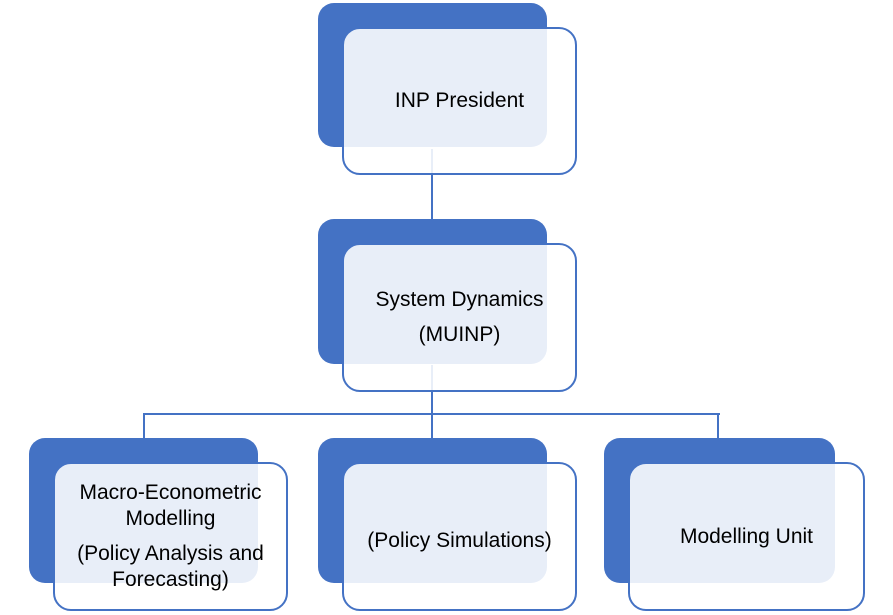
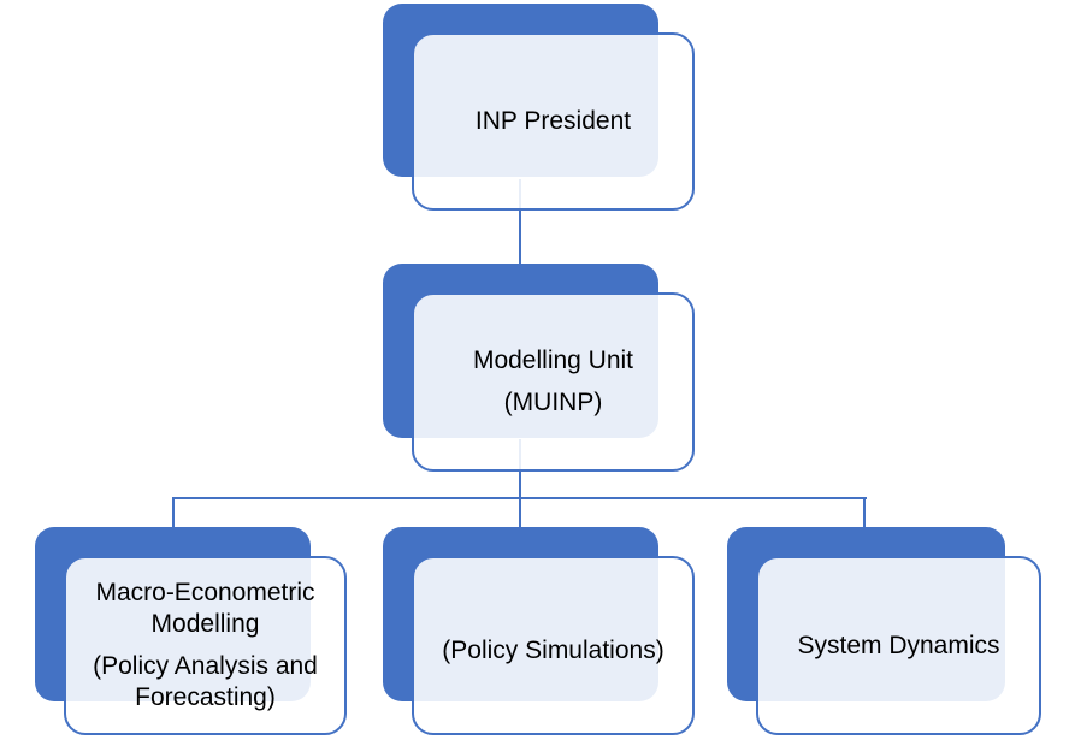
  INP President
- System Dynamics
+ Modelling Unit
  (MUINP)
  Macro-Econometric Modelling
  (Policy Analysis and Forecasting)
  (Policy Simulations)
- Modelling Unit
+ System Dynamics
